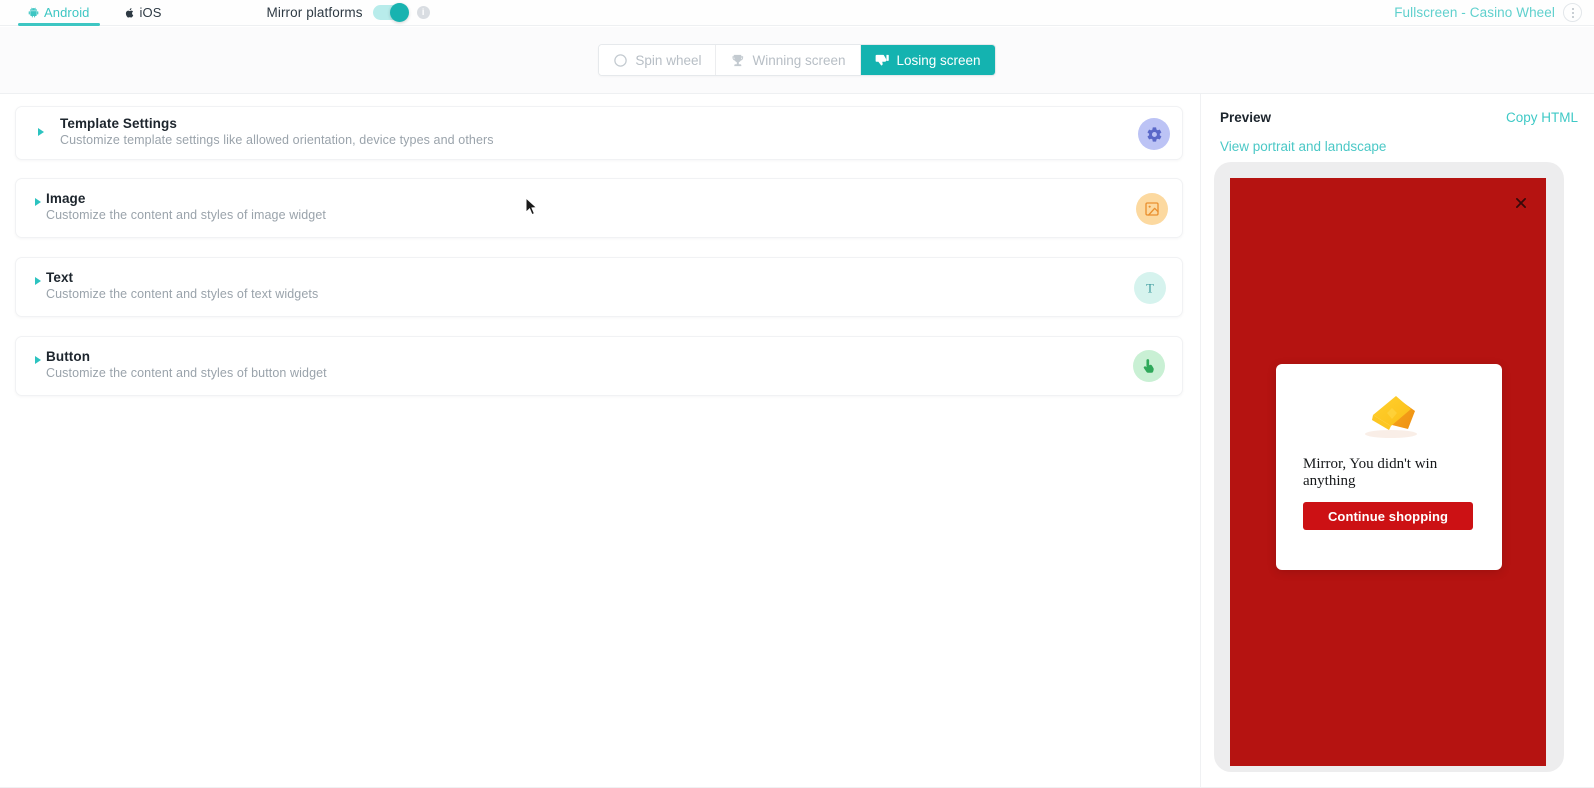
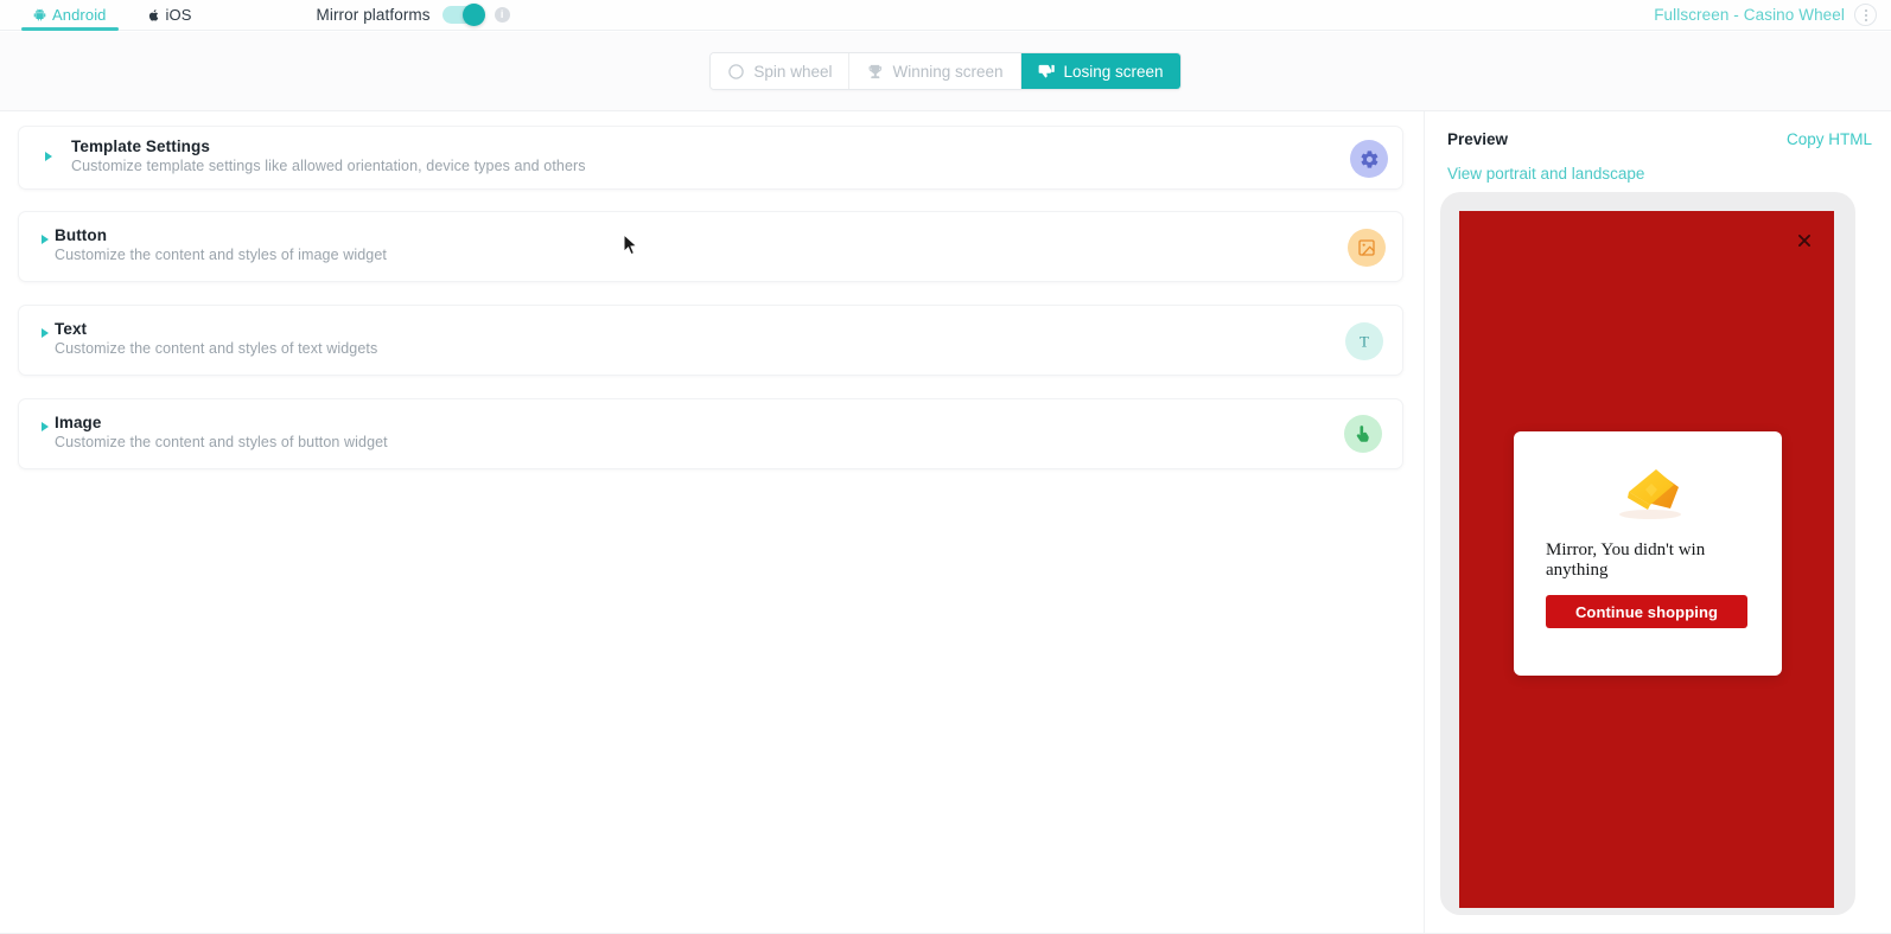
  Android
  iOS
  Mirror platforms
  i
  Fullscreen - Casino Wheel
  Spin wheel
  Winning screen
  Losing screen
  Template Settings
  Customize template settings like allowed orientation, device types and others
- Image
+ Button
  Customize the content and styles of image widget
  Text
  Customize the content and styles of text widgets
  T
- Button
+ Image
  Customize the content and styles of button widget
  Preview
  Copy HTML
  View portrait and landscape
  Mirror, You didn't win anything
  Continue shopping
